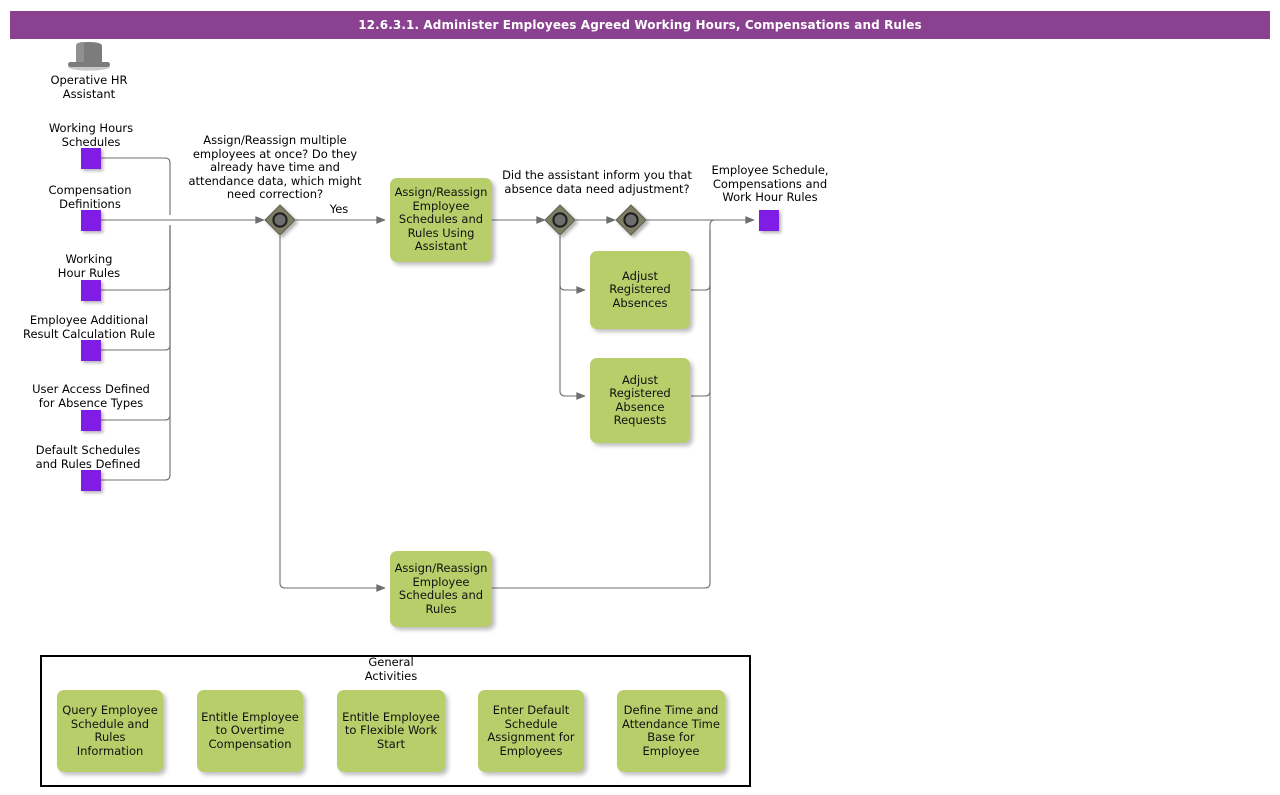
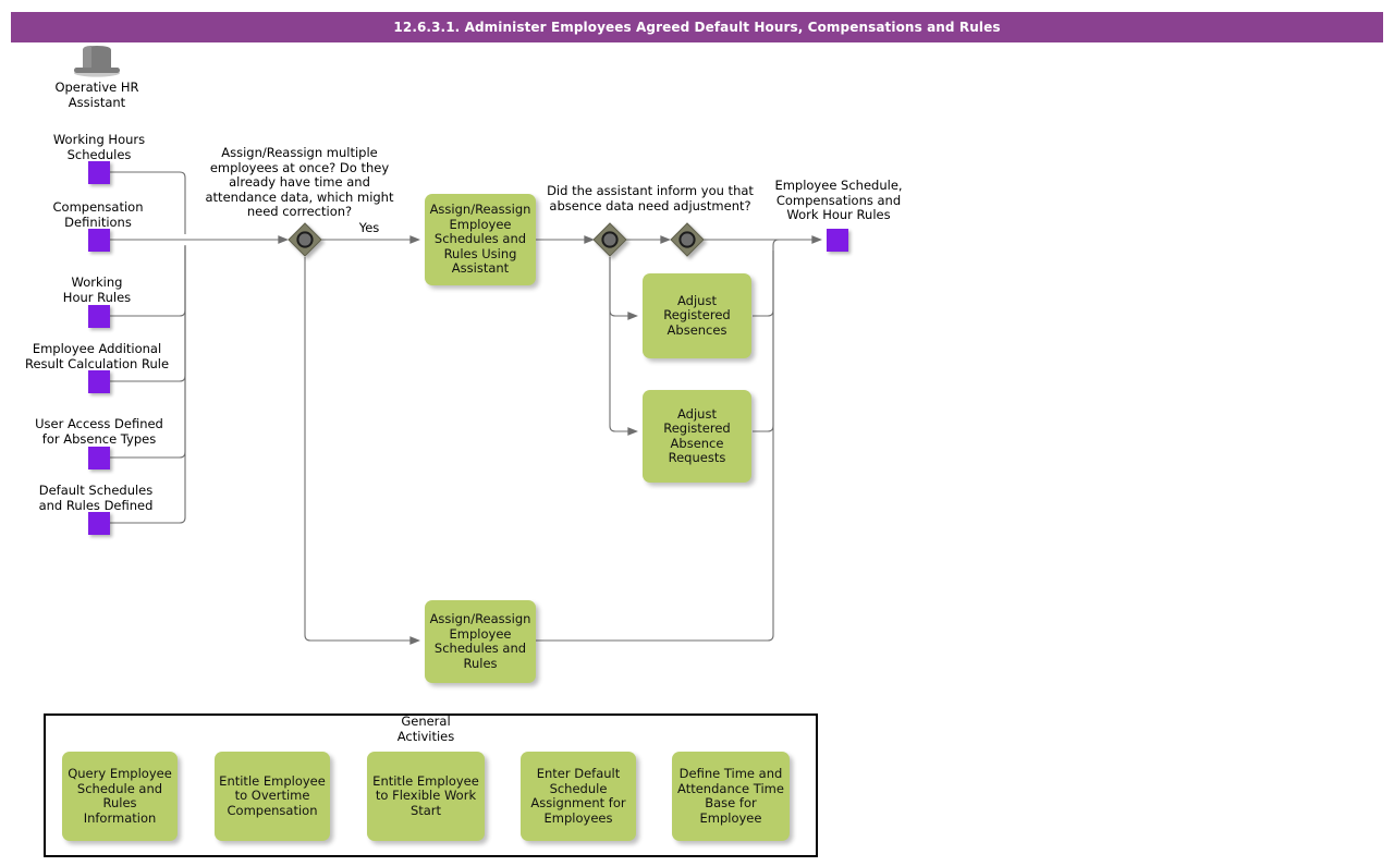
- 12.6.3.1. Administer Employees Agreed Working Hours, Compensations and Rules
+ 12.6.3.1. Administer Employees Agreed Default Hours, Compensations and Rules
  Operative HR
  Assistant
  Working Hours
  Schedules
  Compensation
  Definitions
  Working
  Hour Rules
  Employee Additional
  Result Calculation Rule
  User Access Defined
  for Absence Types
  Default Schedules
  and Rules Defined
  Assign/Reassign multiple
  employees at once? Do they
  already have time and
  attendance data, which might
  need correction?
  Yes
  Did the assistant inform you that
  absence data need adjustment?
  Employee Schedule,
  Compensations and
  Work Hour Rules
  Assign/Reassign
  Employee
  Schedules and
  Rules Using
  Assistant
  Adjust
  Registered
  Absences
  Adjust
  Registered
  Absence
  Requests
  Assign/Reassign
  Employee
  Schedules and
  Rules
  General
  Activities
  Query Employee
  Schedule and
  Rules
  Information
  Entitle Employee
  to Overtime
  Compensation
  Entitle Employee
  to Flexible Work
  Start
  Enter Default
  Schedule
  Assignment for
  Employees
  Define Time and
  Attendance Time
  Base for
  Employee
